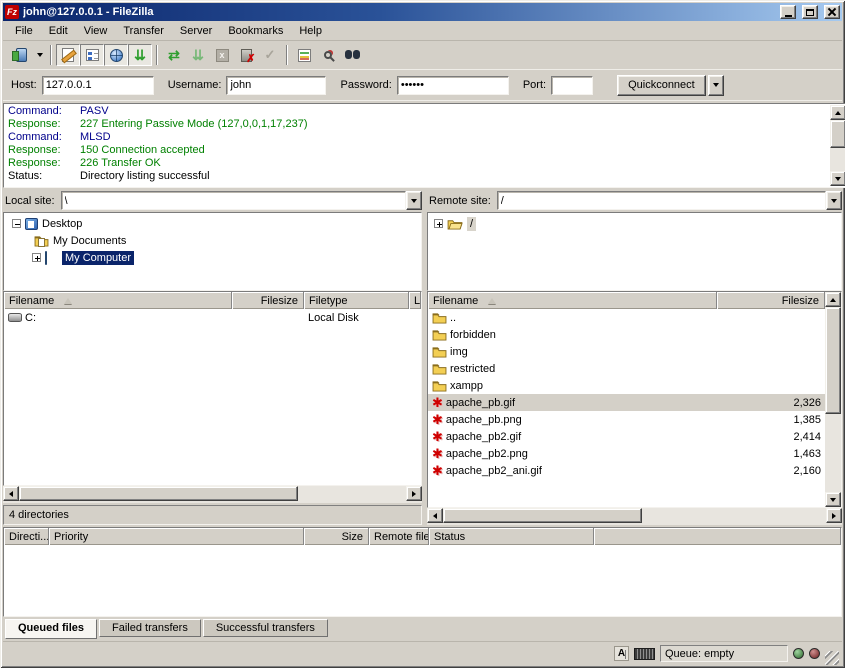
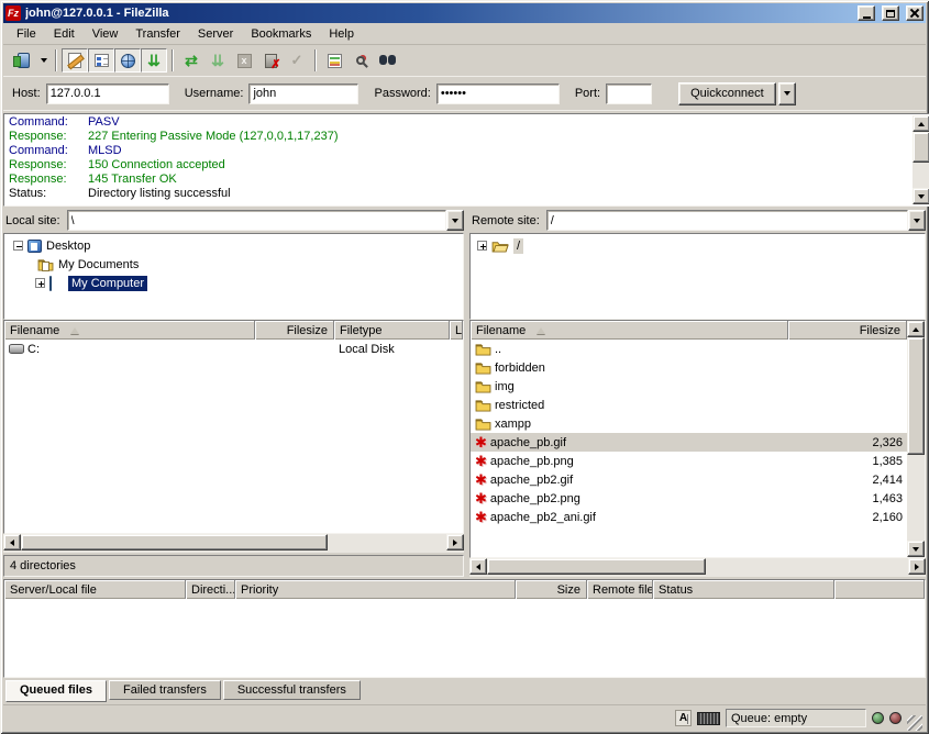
  Fz
  john@127.0.0.1 - FileZilla
  File
  Edit
  View
  Transfer
  Server
  Bookmarks
  Help
  ⇊
  ⇄
  ⇊
  x
  ✗
  ✓
  Host:
  127.0.0.1
  Username:
  john
  Password:
  ••••••
  Port:
  Quickconnect
  Command:
  PASV
  Response:
  227 Entering Passive Mode (127,0,0,1,17,237)
  Command:
  MLSD
  Response:
  150 Connection accepted
  Response:
- 226 Transfer OK
+ 145 Transfer OK
  Status:
  Directory listing successful
  Local site:
  \
  Desktop
  My Documents
  My Computer
  Filename
  Filesize
  Filetype
  L
  C:
  Local Disk
  4 directories
  Remote site:
  /
  /
  Filename
  Filesize
  ..
  forbidden
  img
  restricted
  xampp
  ✱
  apache_pb.gif
  2,326
  ✱
  apache_pb.png
  1,385
  ✱
  apache_pb2.gif
  2,414
  ✱
  apache_pb2.png
  1,463
  ✱
  apache_pb2_ani.gif
  2,160
+ Server/Local file
  Directi...
  Priority
  Size
  Remote file
  Status
  Queued files
  Failed transfers
  Successful transfers
  A
  Queue: empty
